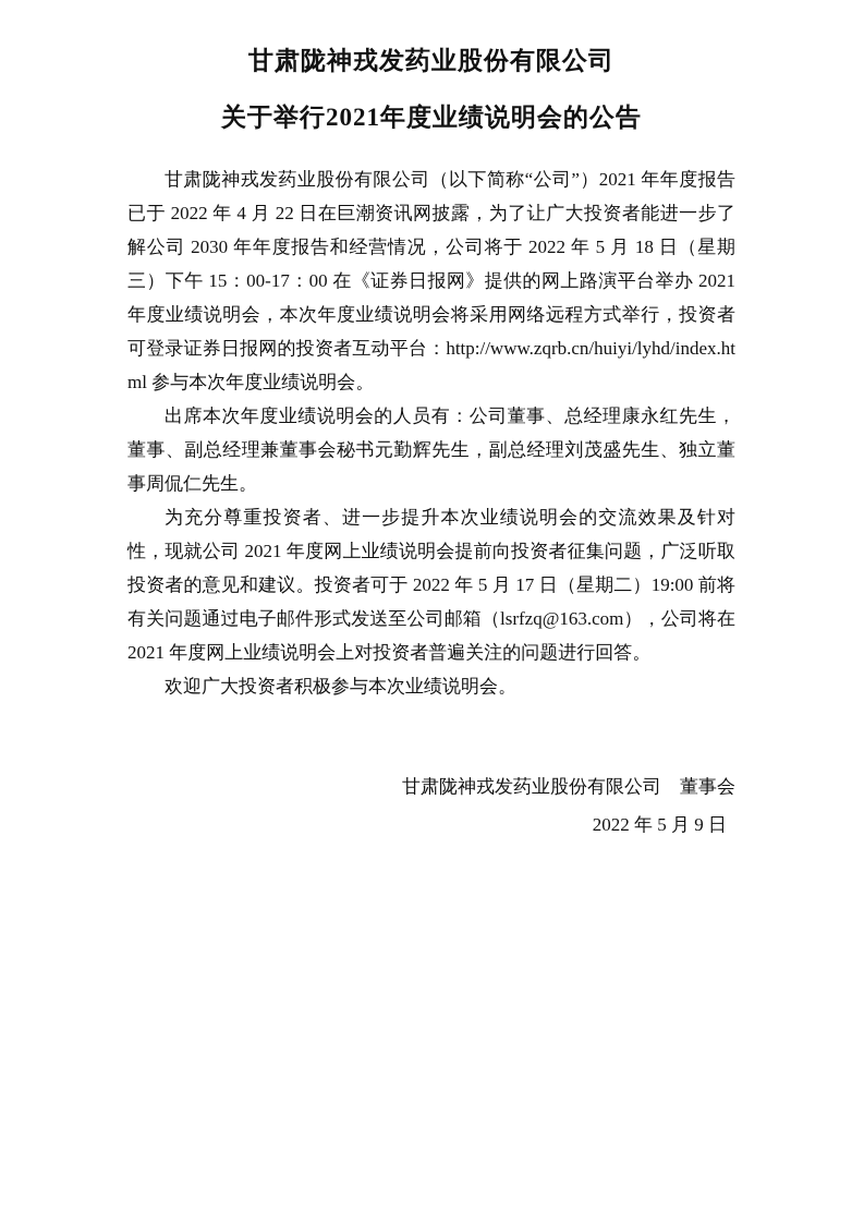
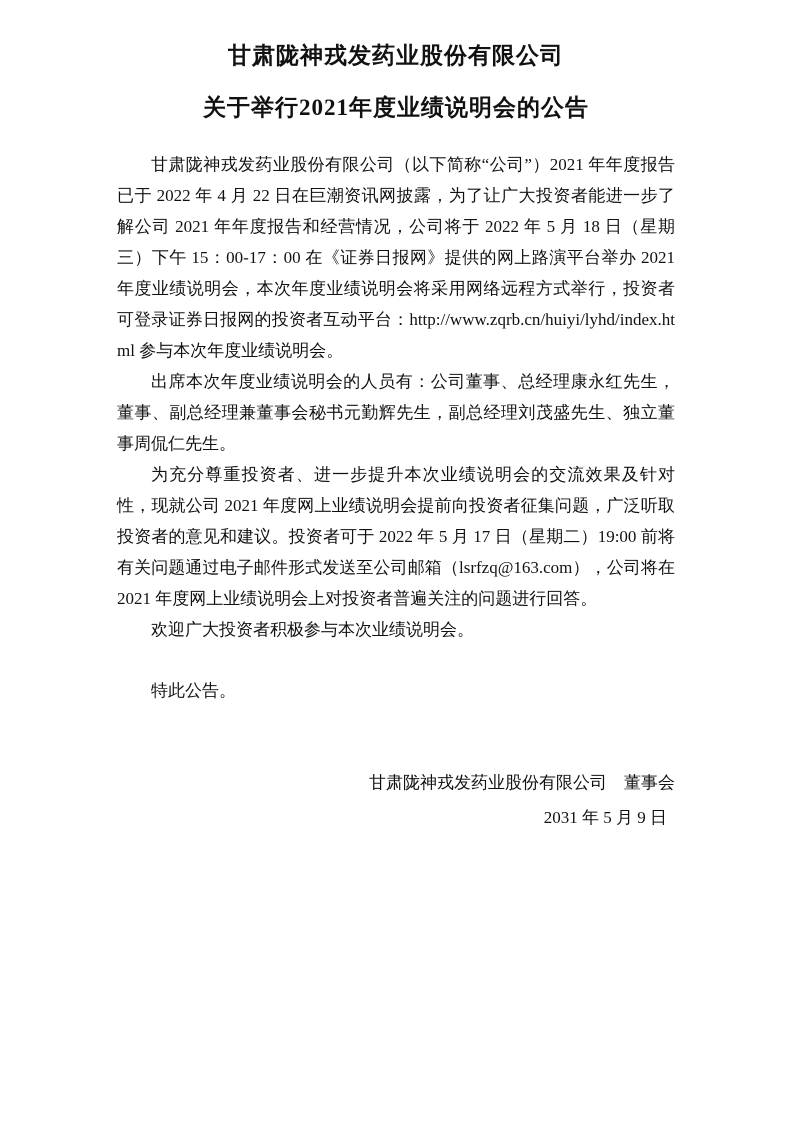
  甘肃陇神戎发药业股份有限公司
  关于举行2021年度业绩说明会的公告
- 甘肃陇神戎发药业股份有限公司（以下简称“公司”）2021 年年度报告已于 2022 年 4 月 22 日在巨潮资讯网披露，为了让广大投资者能进一步了解公司 2030 年年度报告和经营情况，公司将于 2022 年 5 月 18 日（星期三）下午 15：00-17：00 在《证券日报网》提供的网上路演平台举办 2021 年度业绩说明会，本次年度业绩说明会将采用网络远程方式举行，投资者可登录证券日报网的投资者互动平台：http://www.zqrb.cn/huiyi/lyhd/index.html 参与本次年度业绩说明会。
+ 甘肃陇神戎发药业股份有限公司（以下简称“公司”）2021 年年度报告已于 2022 年 4 月 22 日在巨潮资讯网披露，为了让广大投资者能进一步了解公司 2021 年年度报告和经营情况，公司将于 2022 年 5 月 18 日（星期三）下午 15：00-17：00 在《证券日报网》提供的网上路演平台举办 2021 年度业绩说明会，本次年度业绩说明会将采用网络远程方式举行，投资者可登录证券日报网的投资者互动平台：http://www.zqrb.cn/huiyi/lyhd/index.html 参与本次年度业绩说明会。
  出席本次年度业绩说明会的人员有：公司董事、总经理康永红先生，董事、副总经理兼董事会秘书元勤辉先生，副总经理刘茂盛先生、独立董事周侃仁先生。
  为充分尊重投资者、进一步提升本次业绩说明会的交流效果及针对性，现就公司 2021 年度网上业绩说明会提前向投资者征集问题，广泛听取投资者的意见和建议。投资者可于 2022 年 5 月 17 日（星期二）19:00 前将有关问题通过电子邮件形式发送至公司邮箱（lsrfzq@163.com），公司将在 2021 年度网上业绩说明会上对投资者普遍关注的问题进行回答。
  欢迎广大投资者积极参与本次业绩说明会。
+ 特此公告。
  甘肃陇神戎发药业股份有限公司 董事会
- 2022 年 5 月 9 日
+ 2031 年 5 月 9 日
